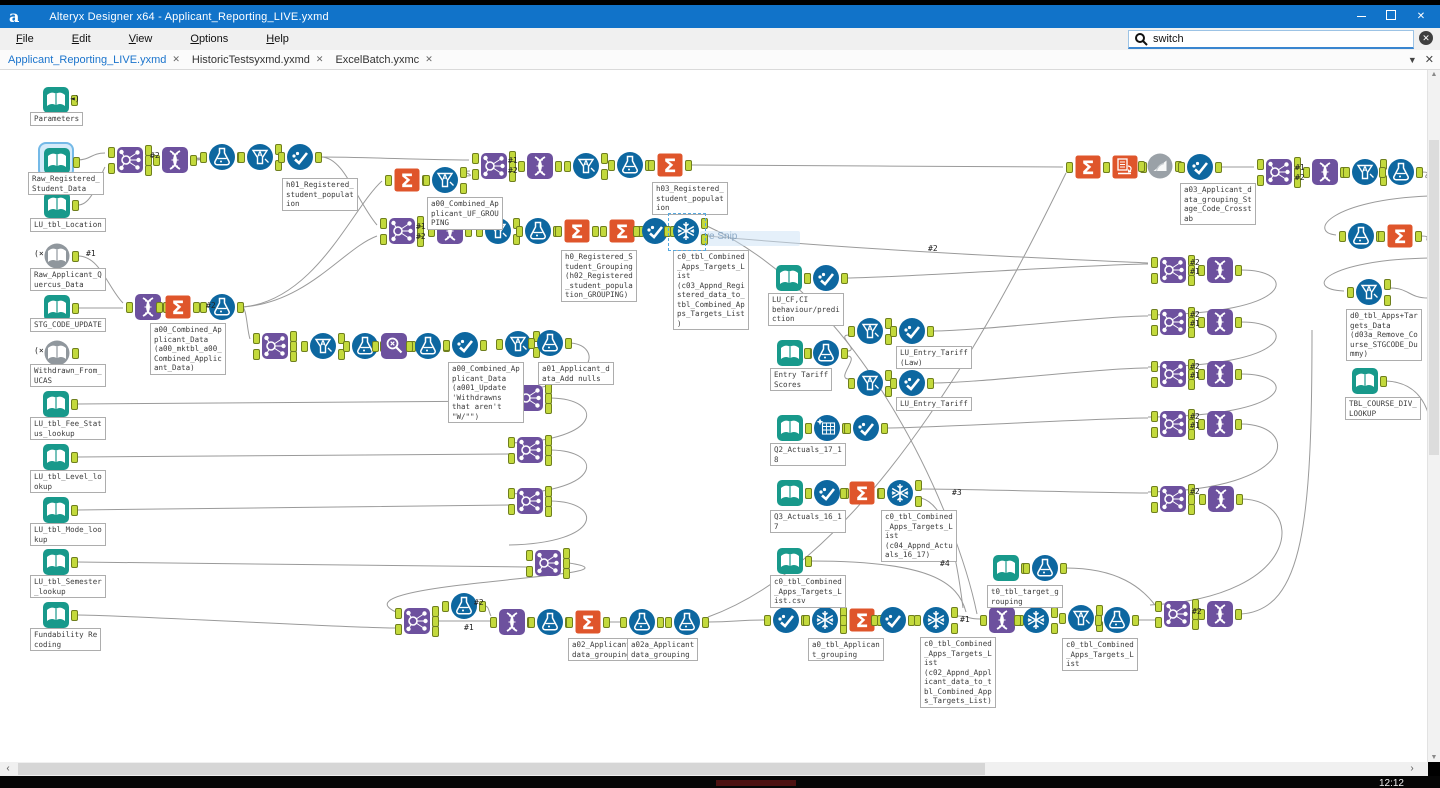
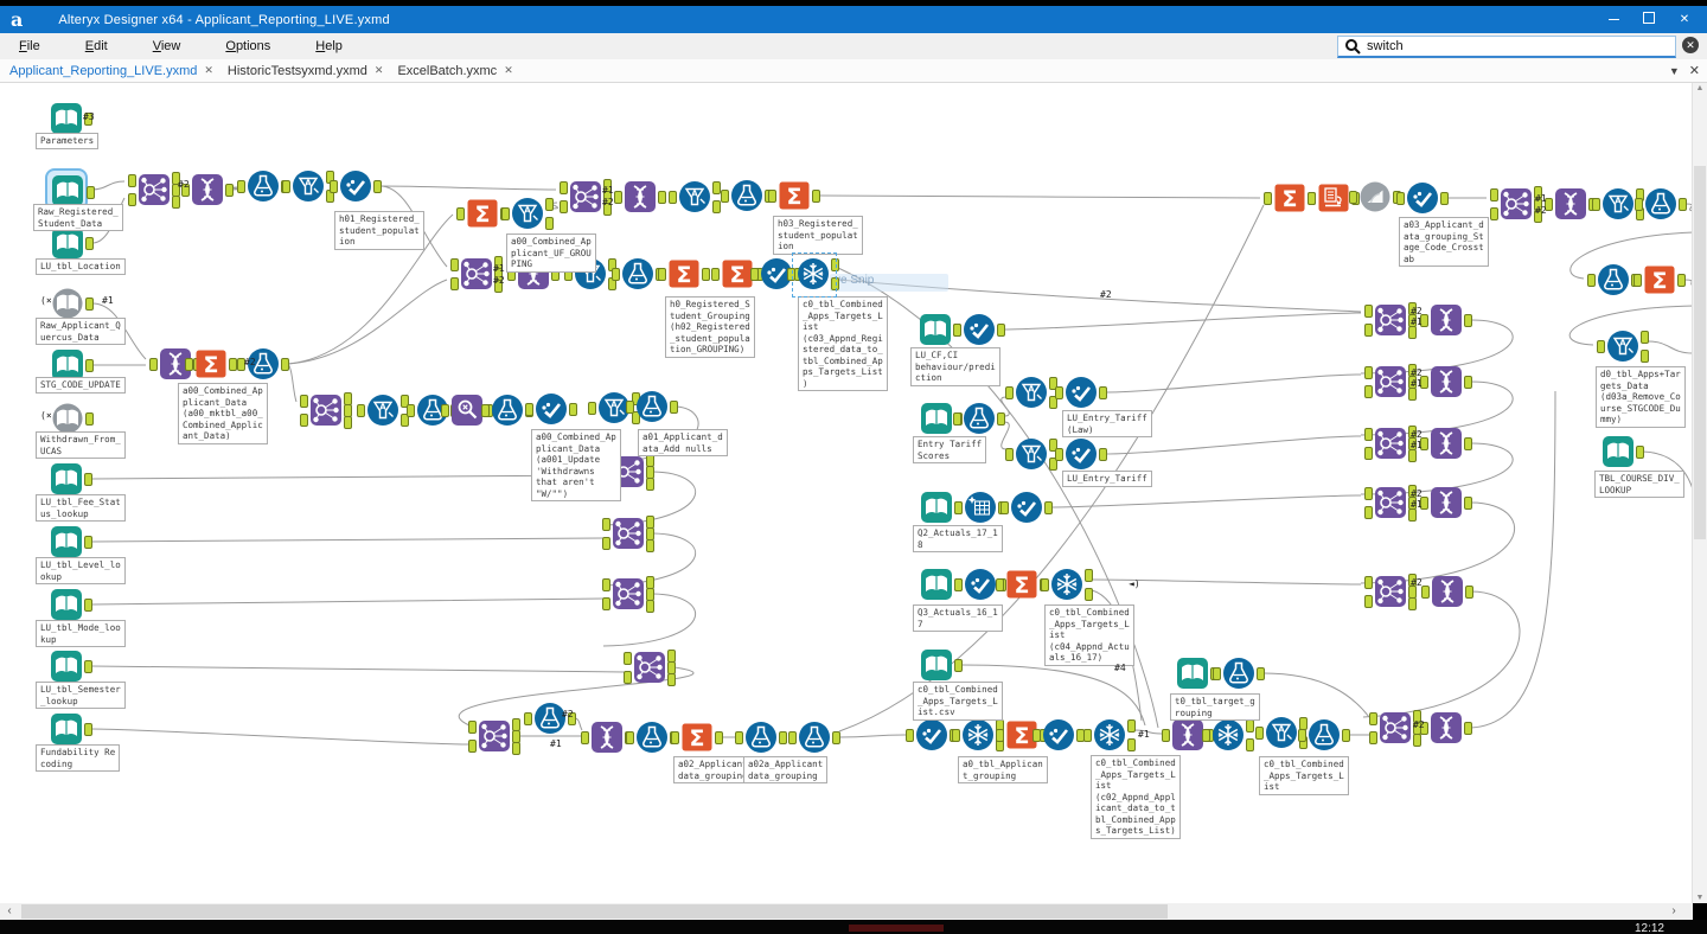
  a
  Alteryx Designer x64 - Applicant_Reporting_LIVE.yxmd
  ✕
  File
  Edit
  View
  Options
  Help
  switch
  ✕
  Applicant_Reporting_LIVE.yxmd
  ✕
  HistoricTestsyxmd.yxmd
  ✕
  ExcelBatch.yxmc
  ✕
  ▼
  ✕
  e Snip
  A
  Σ
  A
  A
  Σ
  A
  A
  Σ
  Σ
  Σ
  A
  A
  Σ
  Σ
  Σ
  A
  Σ
  A
  Σ
  A
  Parameters
  Raw_Registered_
  Student_Data
  LU_tbl_Location
  Raw_Applicant_Q
  uercus_Data
  STG_CODE_UPDATE
  Withdrawn_From_
  UCAS
  LU_tbl_Fee_Stat
  us_lookup
  LU_tbl_Level_lo
  okup
  LU_tbl_Mode_loo
  kup
  LU_tbl_Semester
  _lookup
  Fundability Re
  coding
  h01_Registered_
  student_populat
  ion
  a00_Combined_Ap
  plicant_Data
  (a00_mktbl_a00_
  Combined_Applic
  ant_Data)
  a00_Combined_Ap
  plicant_UF_GROU
  PING
  h03_Registered_
  student_populat
  ion
  h0_Registered_S
  tudent_Grouping
  (h02_Registered
  _student_popula
  tion_GROUPING)
  c0_tbl_Combined
  _Apps_Targets_L
  ist
  (c03_Appnd_Regi
  stered_data_to_
  tbl_Combined_Ap
  ps_Targets_List
  )
  a00_Combined_Ap
  plicant_Data
  (a001_Update
  'Withdrawns
  that aren't
  "W/"")
  a01_Applicant_d
  ata_Add nulls
  LU_CF,CI
  behaviour/predi
  ction
  Entry Tariff
  Scores
  LU_Entry_Tariff
  (Law)
  LU_Entry_Tariff
  Q2_Actuals_17_1
  8
  Q3_Actuals_16_1
  7
  c0_tbl_Combined
  _Apps_Targets_L
  ist
  (c04_Appnd_Actu
  als_16_17)
  c0_tbl_Combined
  _Apps_Targets_L
  ist.csv
  t0_tbl_target_g
  rouping
  a02_Applican
  data_groupin
  a02a_Applicant
  data_grouping
  a0_tbl_Applican
  t_grouping
  c0_tbl_Combined
  _Apps_Targets_L
  ist
  (c02_Appnd_Appl
  icant_data_to_t
  bl_Combined_App
  s_Targets_List)
  c0_tbl_Combined
  _Apps_Targets_L
  ist
  a03_Applicant_d
  ata_grouping_St
  age_Code_Crosst
  ab
  d0_tbl_Apps+Tar
  gets_Data
  (d03a_Remove_Co
  urse_STGCODE_Du
  mmy)
  TBL_COURSE_DIV_
  LOOKUP
  #2
  #1
  #2
  #1
  #2
  #1
  #2
  #2
- #3
+ ◄)
  #4
  #1
  #2
  #1
  #1
  #2
  #2
  #1
  #2
  #1
  #2
  #1
  #2
  #1
  #2
  #2
- ◄)
+ #3
  (×
  (×
  ‹
  ›
  12:12
